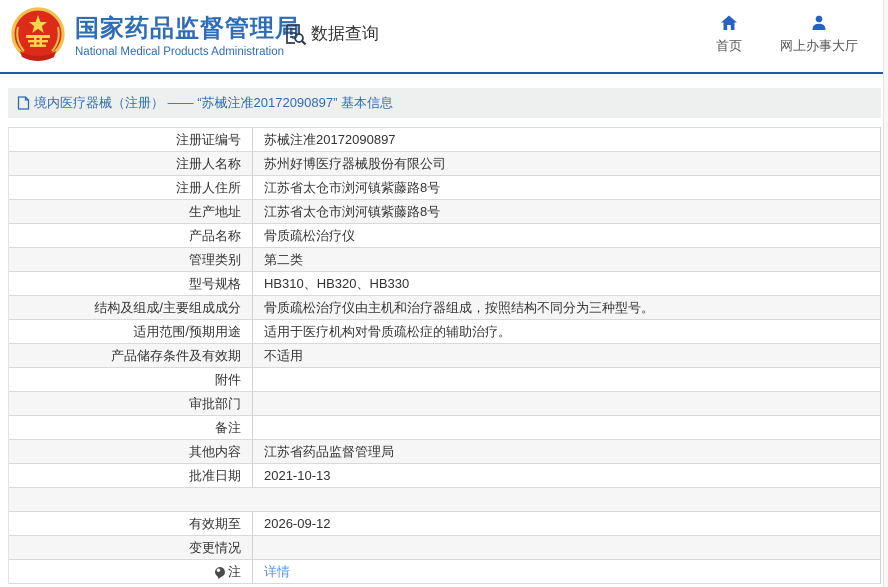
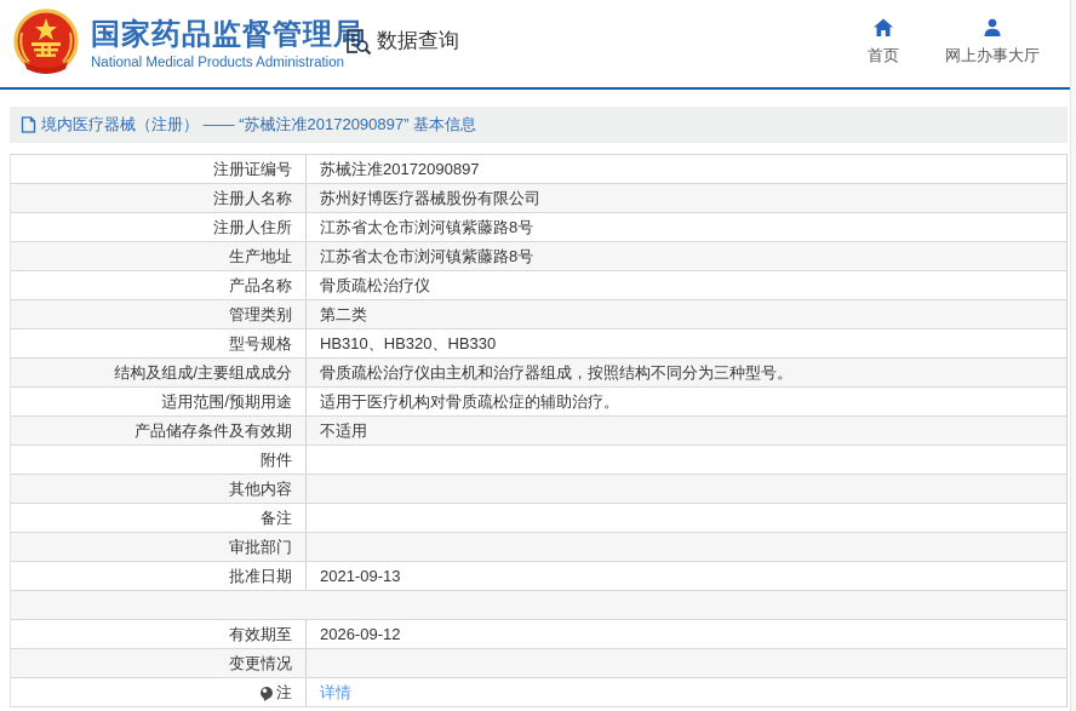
  国家药品监督管理
  National Medical Products Administration
  数据查询
  首页
  网上办事大厅
  境内医疗器械（注册） —— “苏械注准20172090897” 基本信息
  注册证编号
  苏械注准20172090897
  注册人名称
  苏州好博医疗器械股份有限公司
  注册人住所
  江苏省太仓市浏河镇紫藤路8号
  生产地址
  江苏省太仓市浏河镇紫藤路8号
  产品名称
  骨质疏松治疗仪
  管理类别
  第二类
  型号规格
  HB310、HB320、HB330
  结构及组成/主要组成成分
  骨质疏松治疗仪由主机和治疗器组成，按照结构不同分为三种型号。
  适用范围/预期用途
  适用于医疗机构对骨质疏松症的辅助治疗。
  产品储存条件及有效期
  不适用
  附件
- 审批部门
+ 其他内容
  备注
- 其他内容
+ 审批部门
- 江苏省药品监督管理局
  批准日期
- 2021-10-13
+ 2021-09-13
  有效期至
  2026-09-12
  变更情况
  注
  详情
